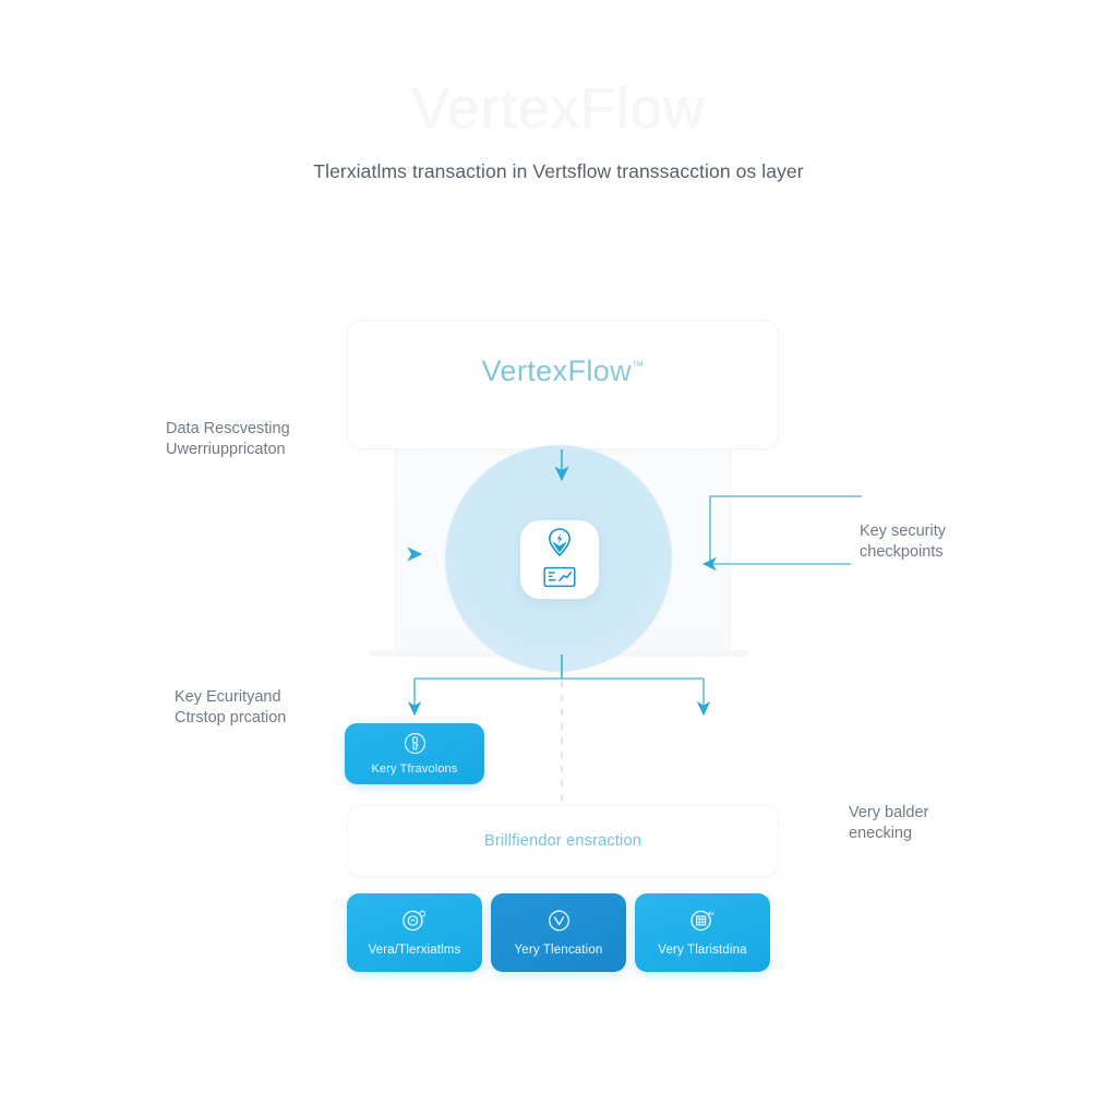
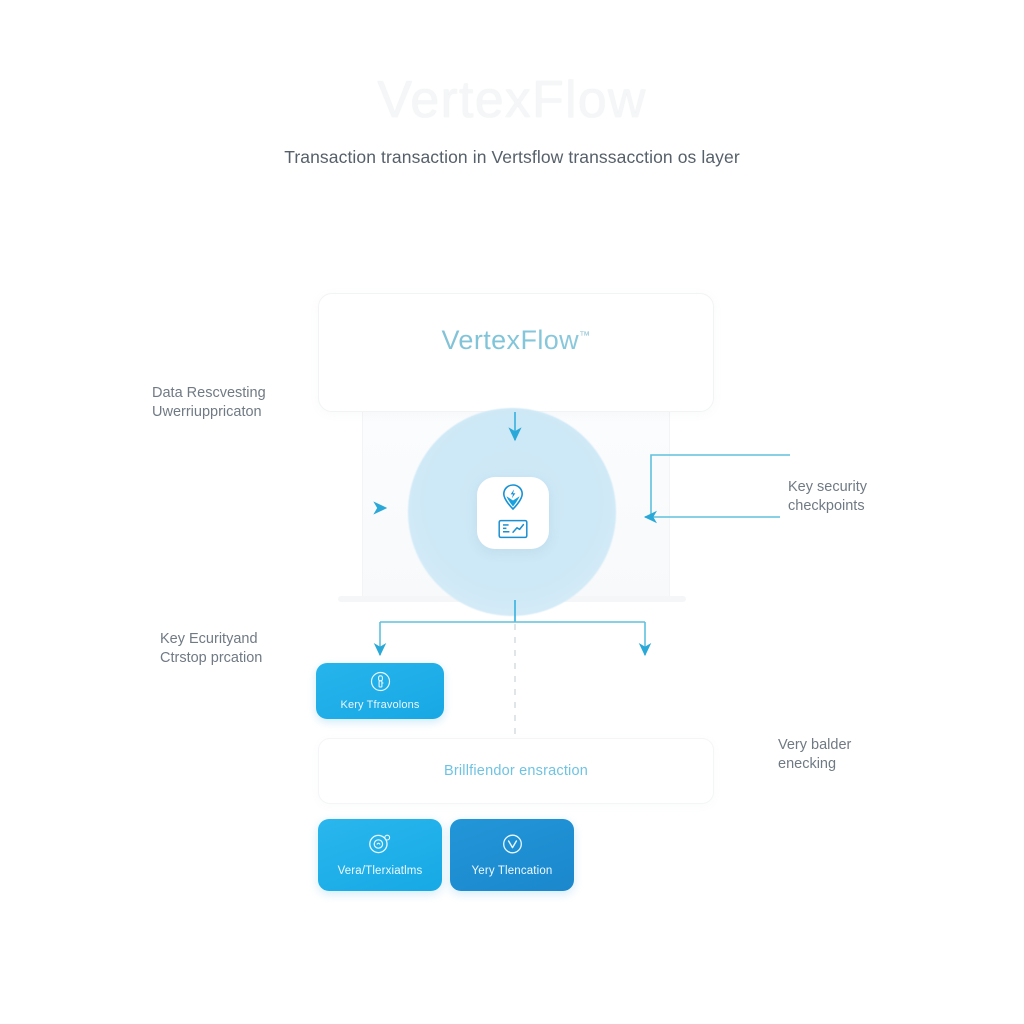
- Tlerxiatlms transaction in Vertsflow transsacction os layer
+ Transaction transaction in Vertsflow transsacction os layer
  VertexFlow™
  Data Rescvesting
  Uwerriuppricaton
  Key security
  checkpoints
  Key Ecurityand
  Ctrstop prcation
  Very balder
  enecking
  Kery Tfravolons
  Brillfiendor ensraction
  Vera/Tlerxiatlms
  Yery Tlencation
- Very Tlaristdina
